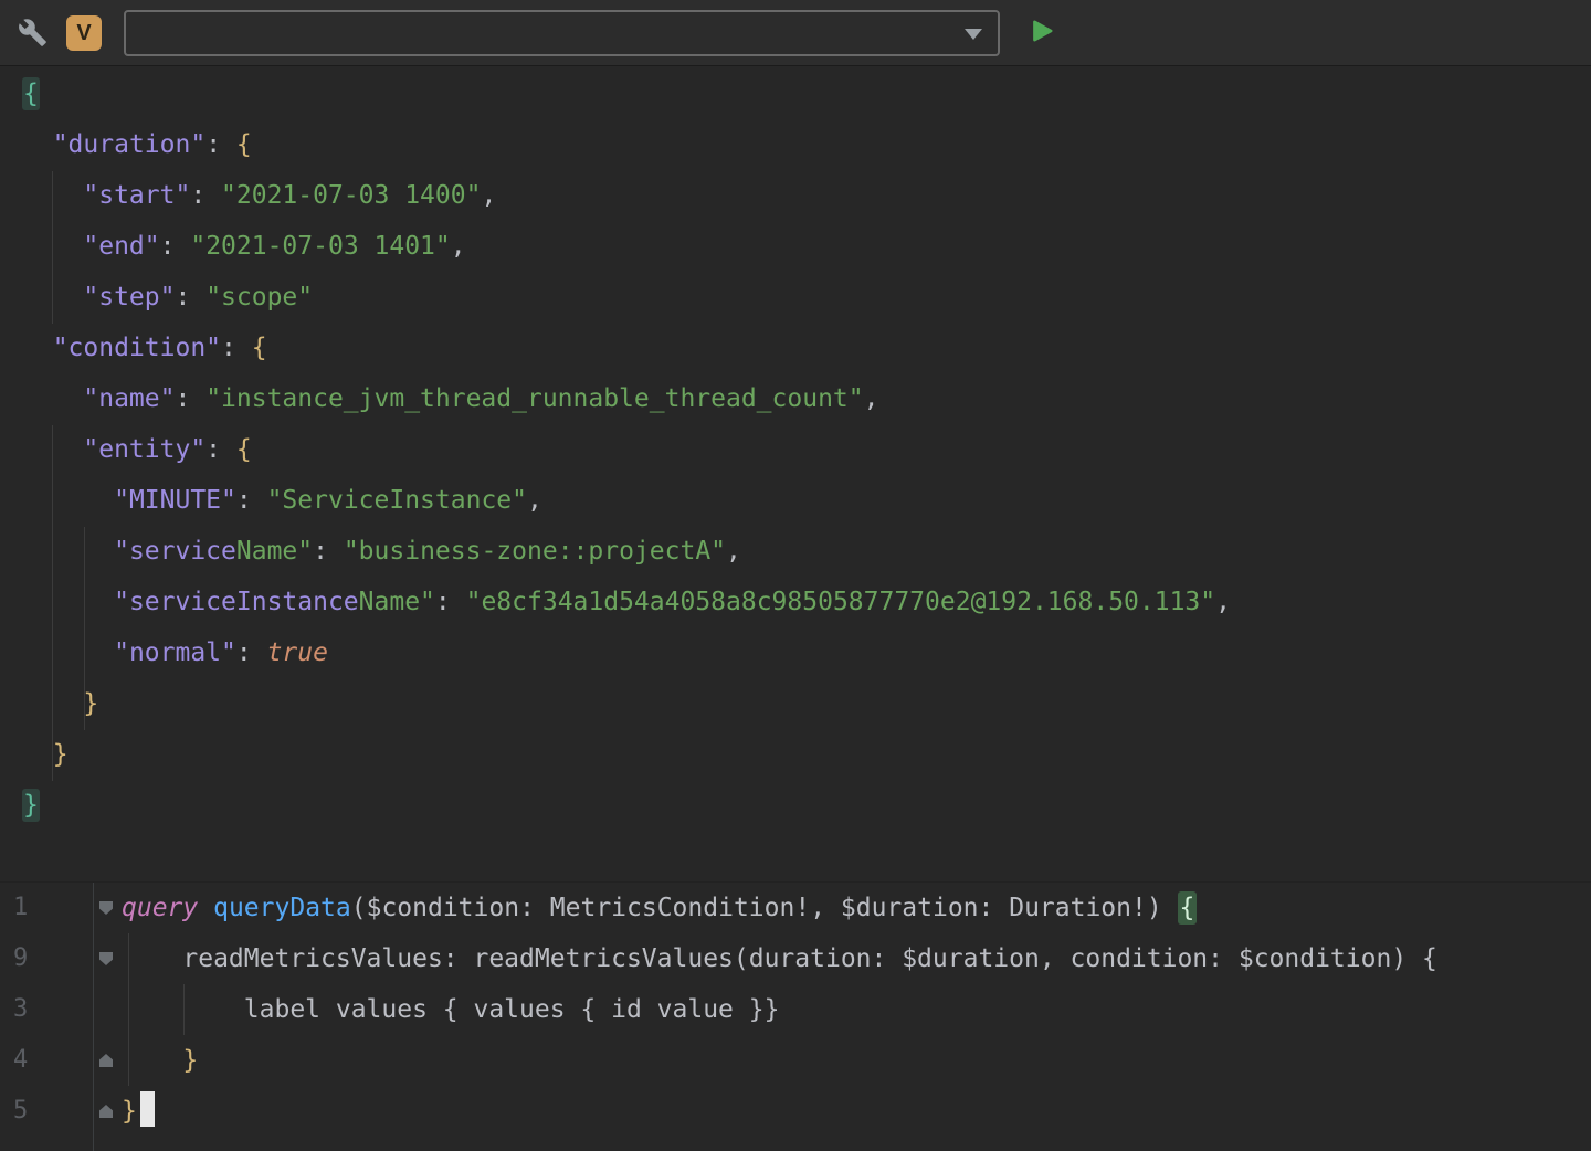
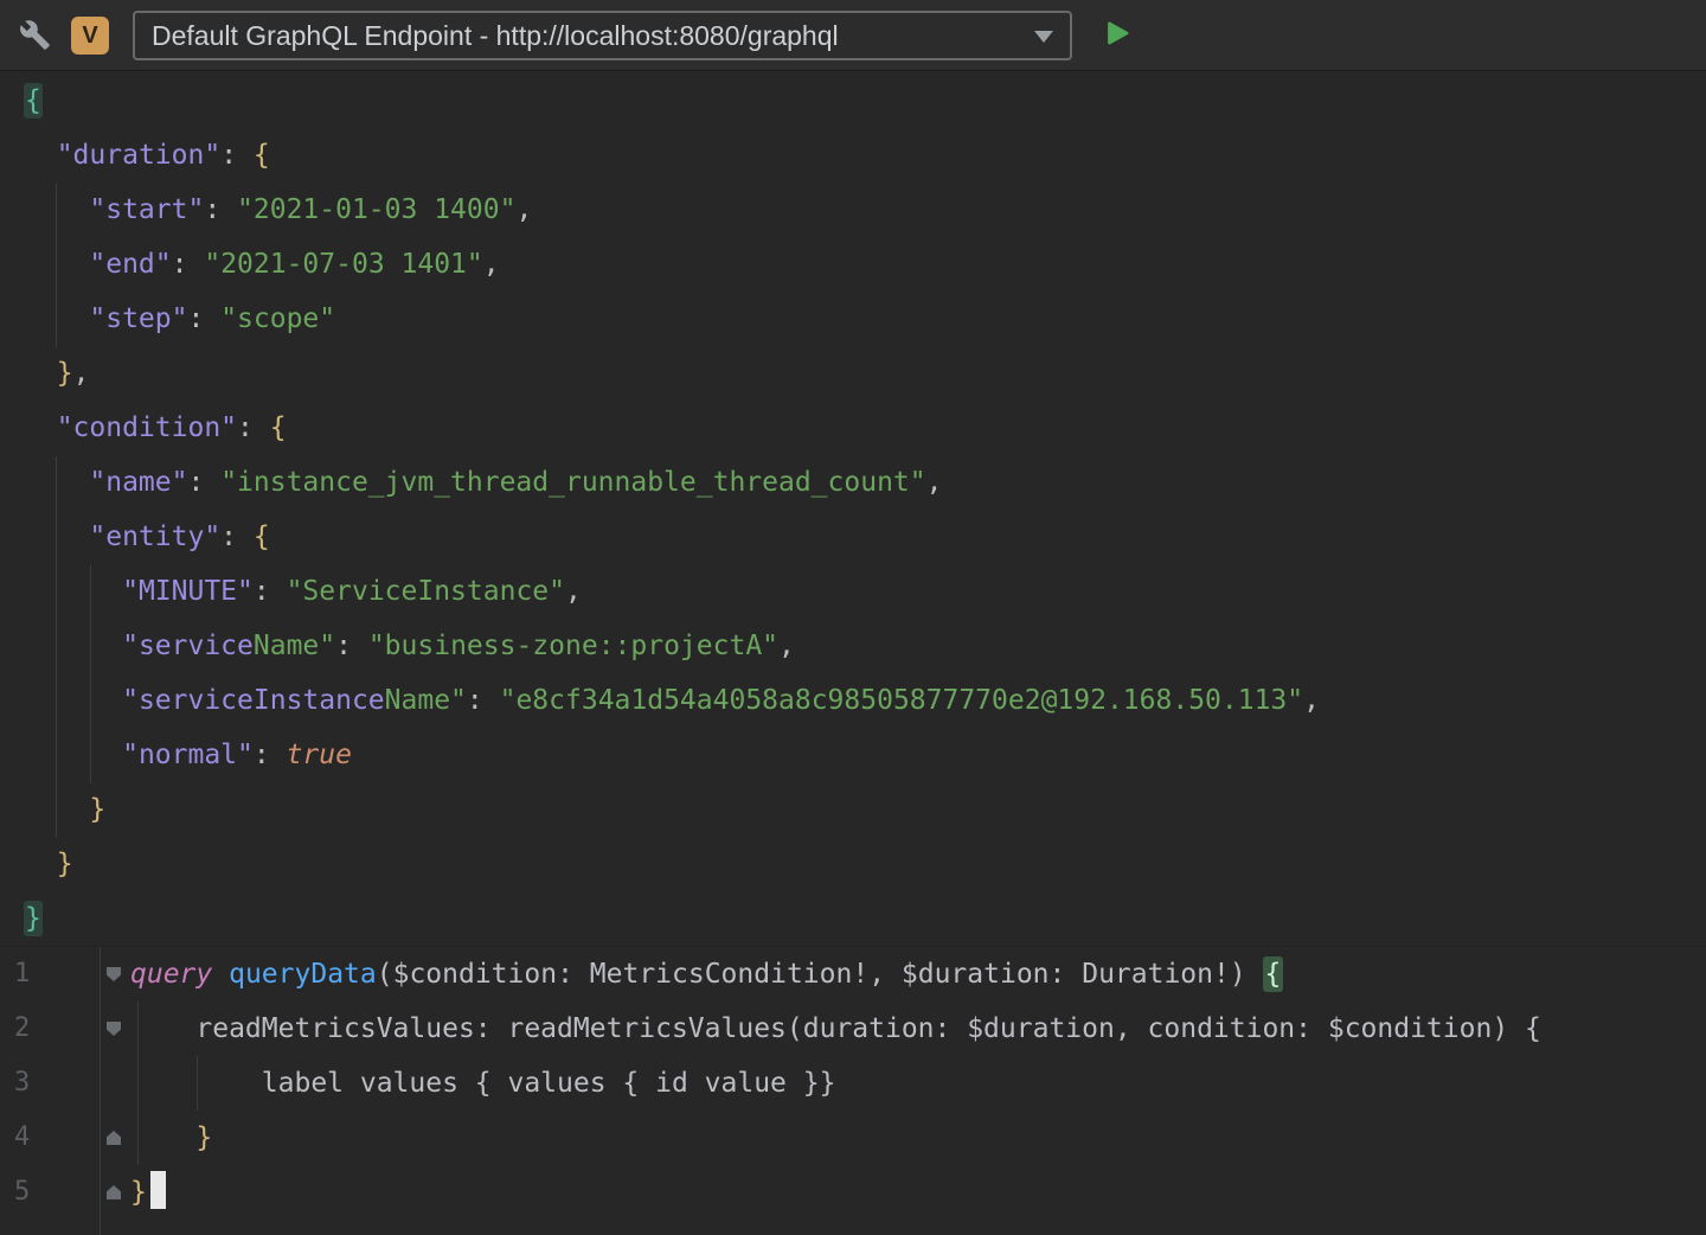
  V
+ Default GraphQL Endpoint - http://localhost:8080/graphql
  {
  "duration": {
- "start": "2021-07-03 1400",
+ "start": "2021-01-03 1400",
  "end": "2021-07-03 1401",
  "step": "scope"
+ },
  "condition": {
  "name": "instance_jvm_thread_runnable_thread_count",
  "entity": {
  "MINUTE": "ServiceInstance",
  "serviceName": "business-zone::projectA",
  "serviceInstanceName": "e8cf34a1d54a4058a8c98505877770e2@192.168.50.113",
  "normal": true
  }
  }
  }
  1
- 9
+ 2
  3
  4
  5
  query queryData($condition: MetricsCondition!, $duration: Duration!) {
  readMetricsValues: readMetricsValues(duration: $duration, condition: $condition) {
  label values { values { id value }}
  }
  }
